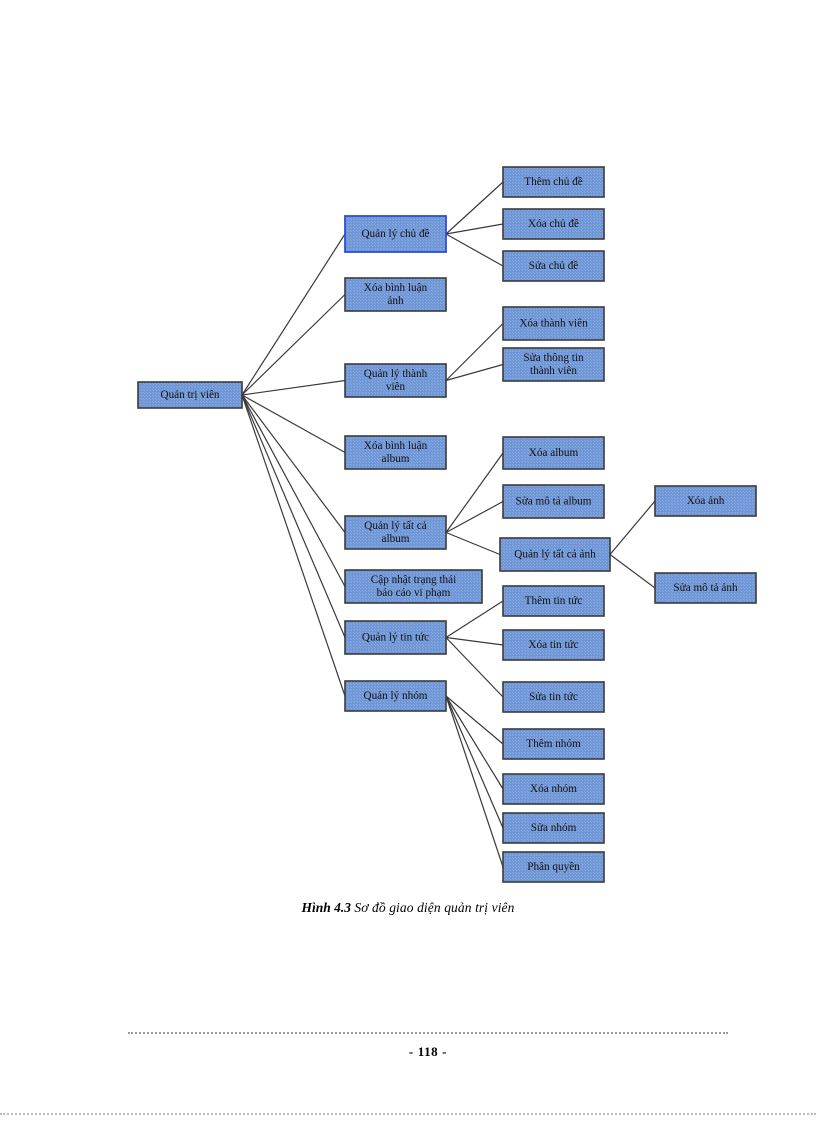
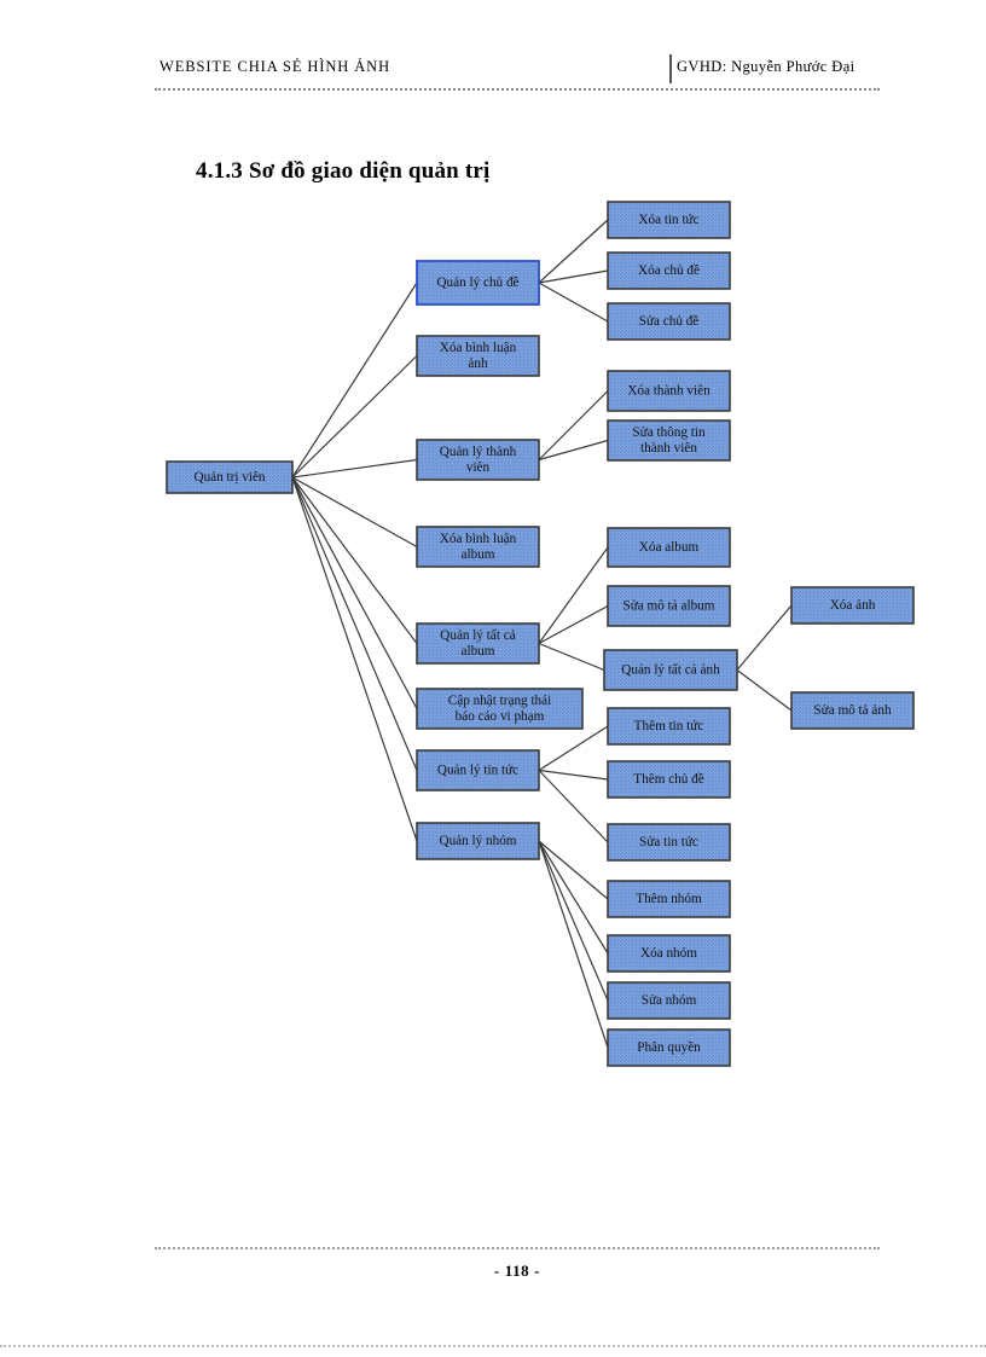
+ WEBSITE CHIA SẺ HÌNH ẢNH
+ GVHD: Nguyễn Phước Đại
+ 4.1.3 Sơ đồ giao diện quản trị
  Quản trị viên
  Quản lý chủ đề
- Thêm chủ đề
+ Xóa tin tức
  Xóa chủ đề
  Sửa chủ đề
  Xóa bình luận ảnh
  Quản lý thành viên
  Xóa thành viên
  Sửa thông tin thành viên
  Xóa bình luận album
  Quản lý tất cả album
  Xóa album
  Sửa mô tả album
  Quản lý tất cả ảnh
  Xóa ảnh
  Sửa mô tả ảnh
  Cập nhật trạng thái báo cáo vi phạm
  Quản lý tin tức
  Thêm tin tức
- Xóa tin tức
+ Thêm chủ đề
  Sửa tin tức
  Quản lý nhóm
  Thêm nhóm
  Xóa nhóm
  Sửa nhóm
  Phân quyền
- Hình 4.3 Sơ đồ giao diện quản trị viên
  - 118 -
